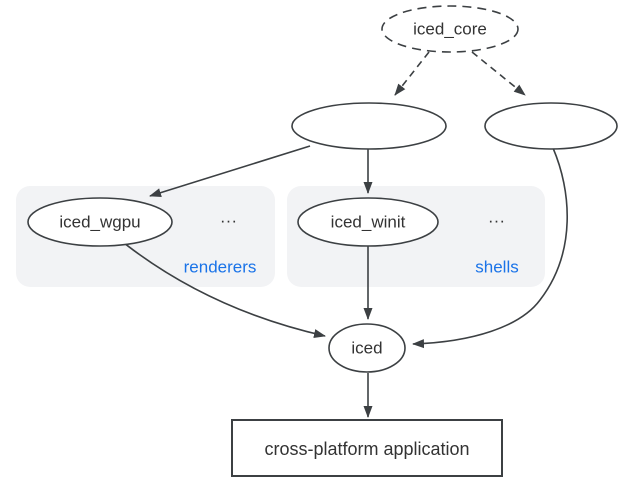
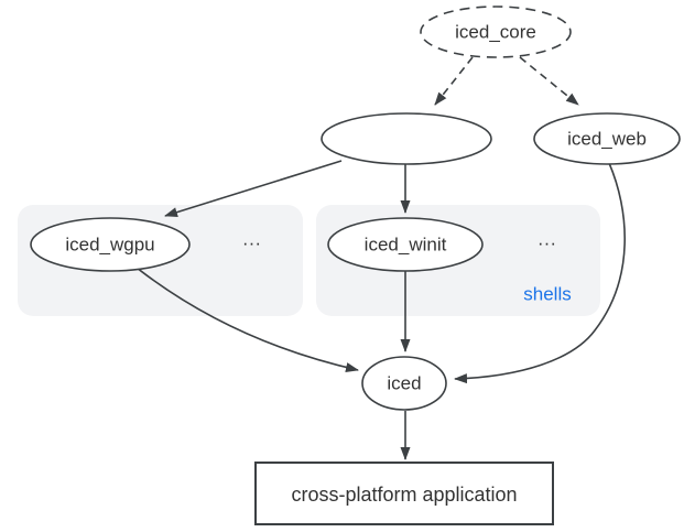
  iced_core
+ iced_web
  iced_wgpu
  iced_winit
  iced
  cross-platform application
  ...
  ...
- renderers
  shells
